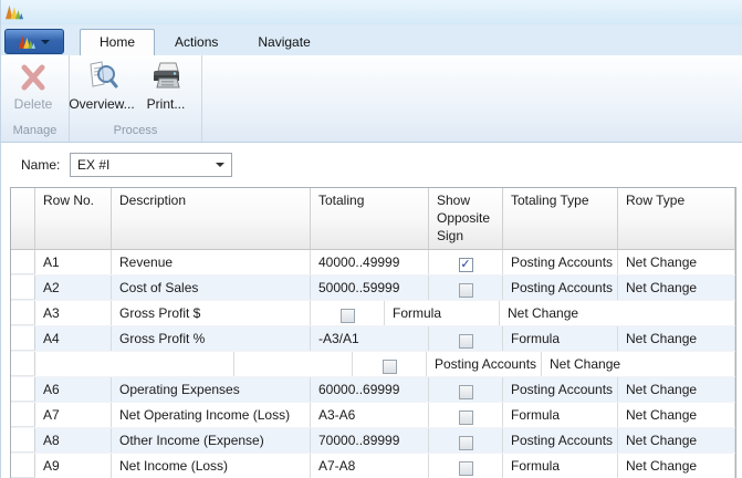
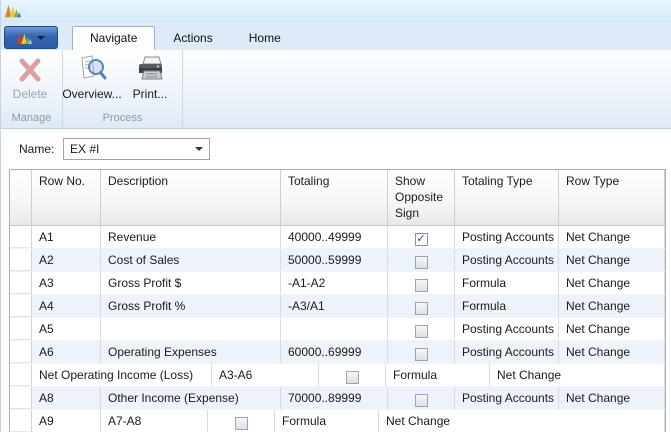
- Home
+ Navigate
  Actions
- Navigate
+ Home
  Delete
  Manage
  Overview...
  Print...
  Process
  Name:
  EX #I
  Row No.
  Description
  Totaling
  Show Opposite Sign
  Totaling Type
  Row Type
  A1
  Revenue
  40000..49999
  ✓
  Posting Accounts
  Net Change
  A2
  Cost of Sales
  50000..59999
  Posting Accounts
  Net Change
  A3
  Gross Profit $
+ -A1-A2
  Formula
  Net Change
  A4
  Gross Profit %
  -A3/A1
  Formula
  Net Change
+ A5
  Posting Accounts
  Net Change
  A6
  Operating Expenses
  60000..69999
  Posting Accounts
  Net Change
- A7
  Net Operating Income (Loss)
  A3-A6
  Formula
  Net Change
  A8
  Other Income (Expense)
  70000..89999
  Posting Accounts
  Net Change
  A9
- Net Income (Loss)
  A7-A8
  Formula
  Net Change
